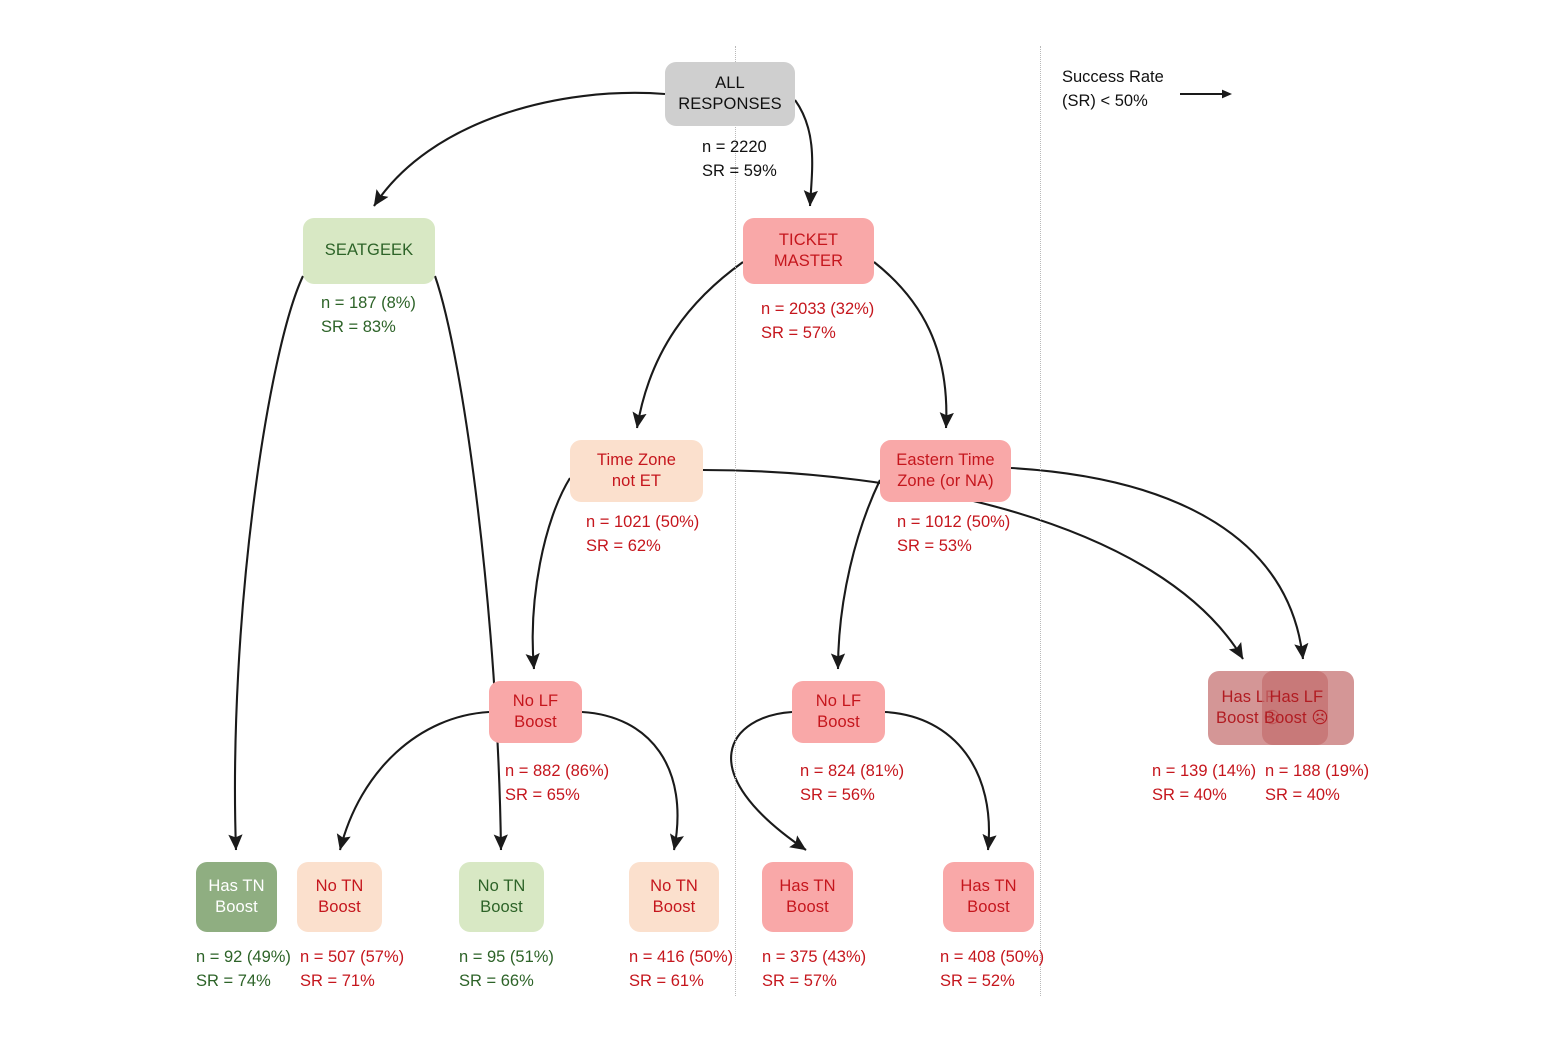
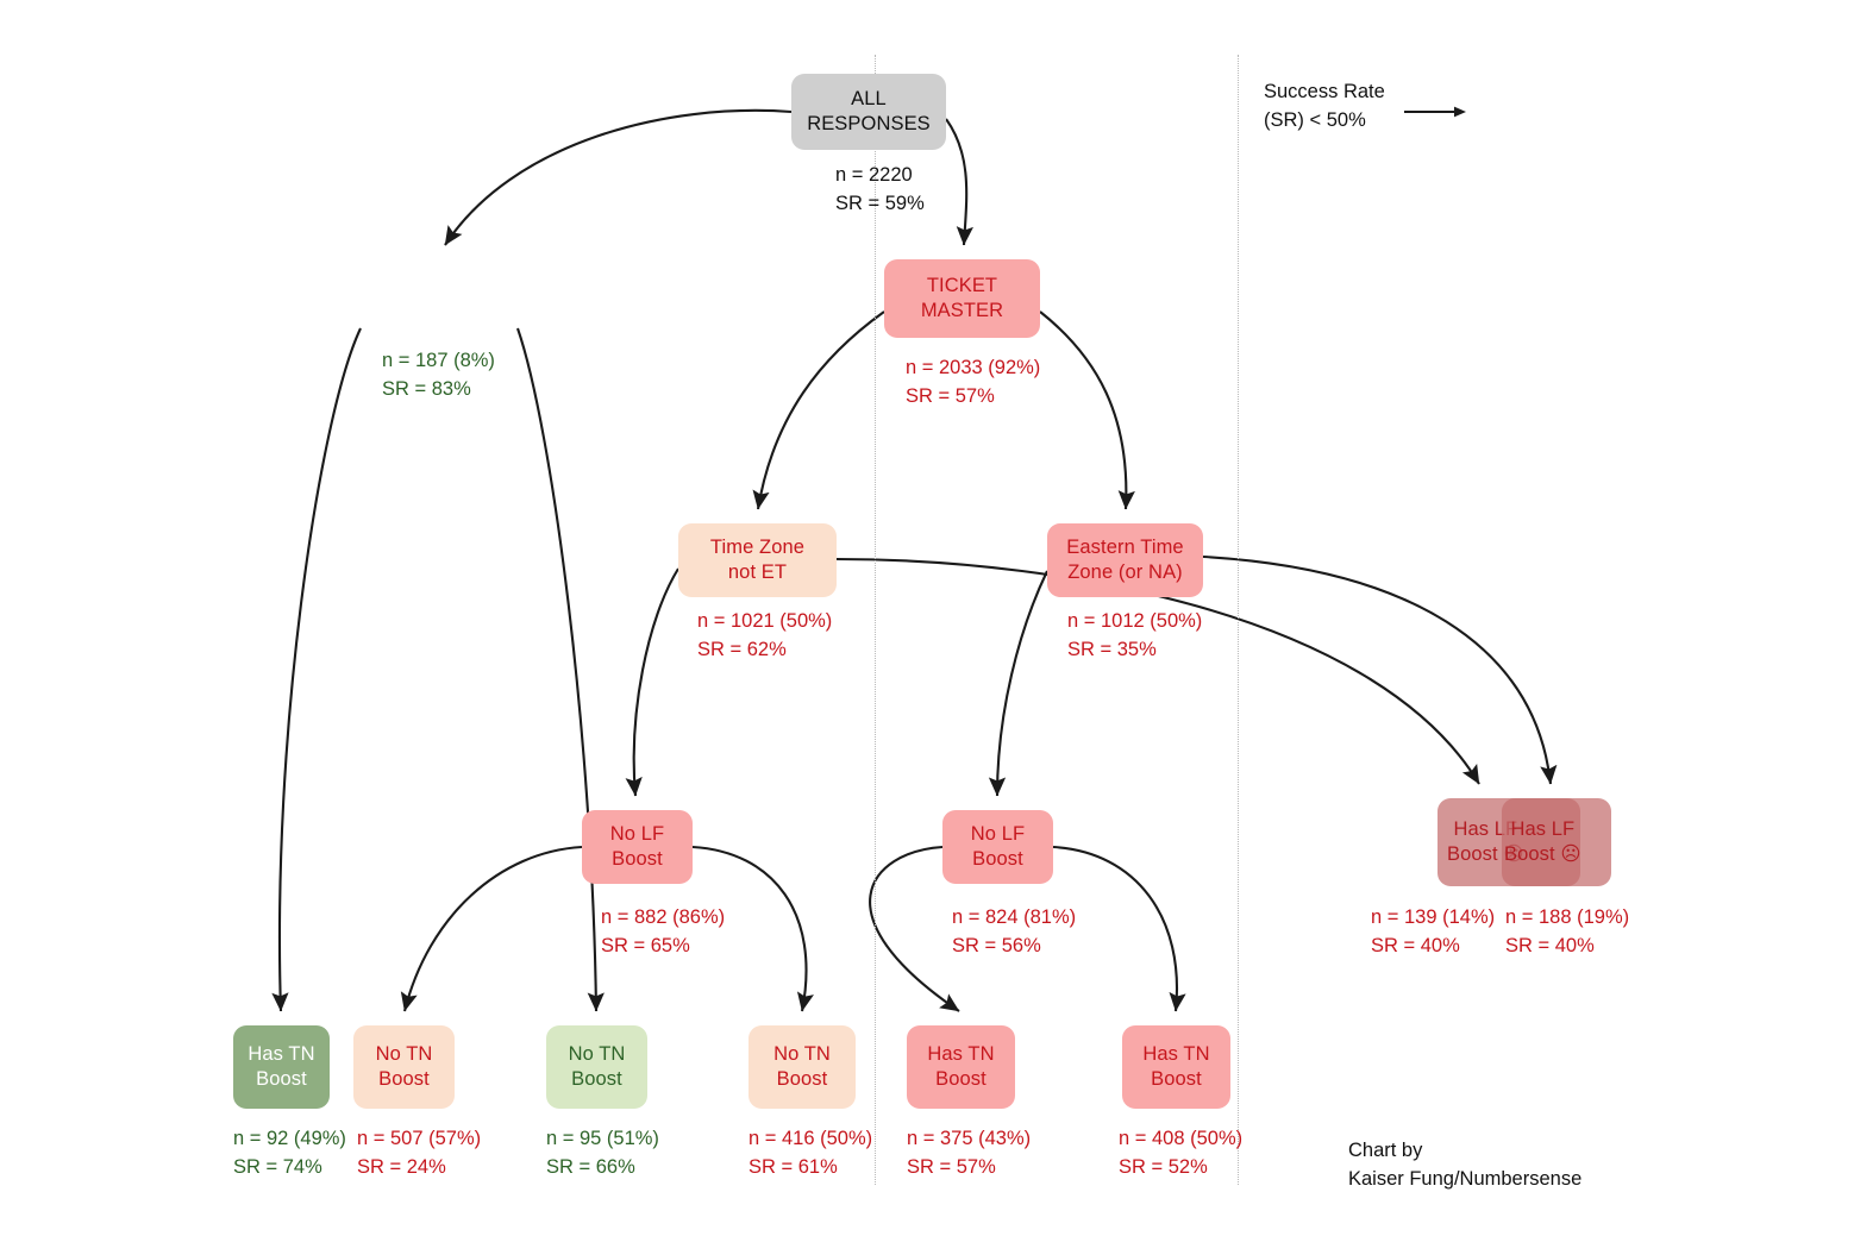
  ALL
  RESPONSES
  n = 2220
  SR = 59%
- SEATGEEK
  n = 187 (8%)
  SR = 83%
  TICKET
  MASTER
- n = 2033 (32%)
+ n = 2033 (92%)
  SR = 57%
  Time Zone
  not ET
  n = 1021 (50%)
  SR = 62%
  Eastern Time
  Zone (or NA)
  n = 1012 (50%)
- SR = 53%
+ SR = 35%
  No LF
  Boost
  n = 882 (86%)
  SR = 65%
  No LF
  Boost
  n = 824 (81%)
  SR = 56%
  Has LF
  Boost ☹
  Has LF
  Boost ☹
  n = 139 (14%)
  SR = 40%
  n = 188 (19%)
  SR = 40%
  Has TN
  Boost
  n = 92 (49%)
  SR = 74%
  No TN
  Boost
  n = 507 (57%)
- SR = 71%
+ SR = 24%
  No TN
  Boost
  n = 95 (51%)
  SR = 66%
  No TN
  Boost
  n = 416 (50%)
  SR = 61%
  Has TN
  Boost
  n = 375 (43%)
  SR = 57%
  Has TN
  Boost
  n = 408 (50%)
  SR = 52%
  Success Rate
  (SR) < 50%
+ Chart by
+ Kaiser Fung/Numbersense
